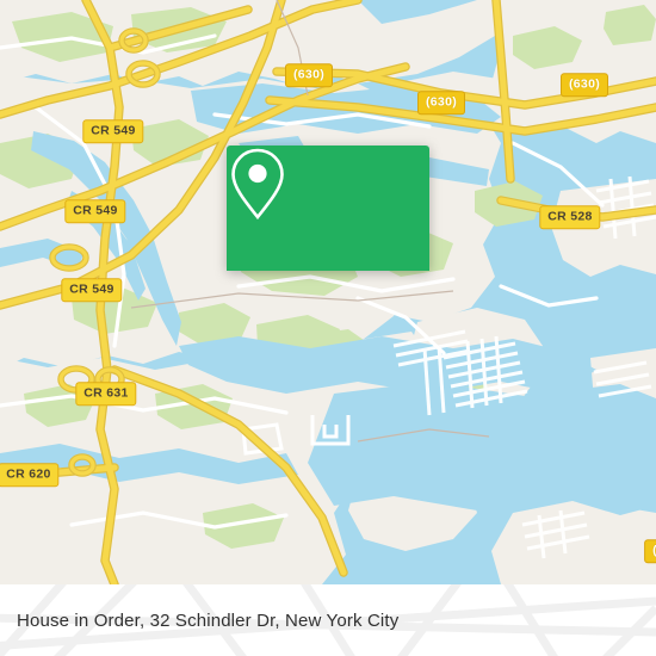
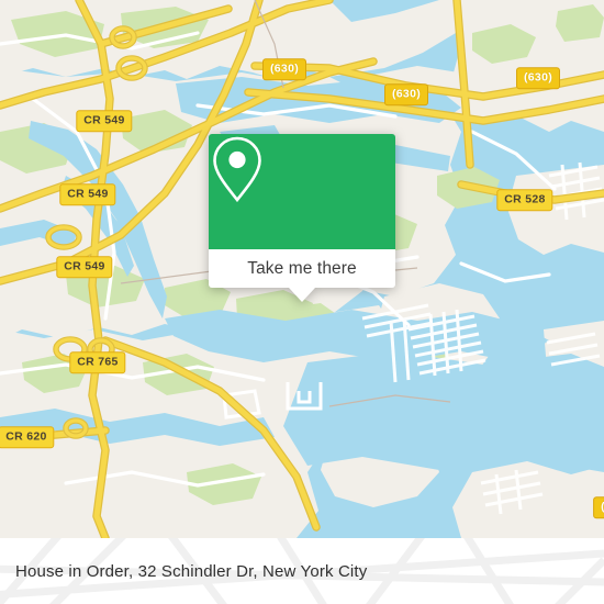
  CR 549
  CR 549
  CR 549
- CR 631
+ CR 765
  CR 620
  CR 528
  (630)
  (630)
  (630)
  (
+ Take me there
  House in Order, 32 Schindler Dr, New York City
